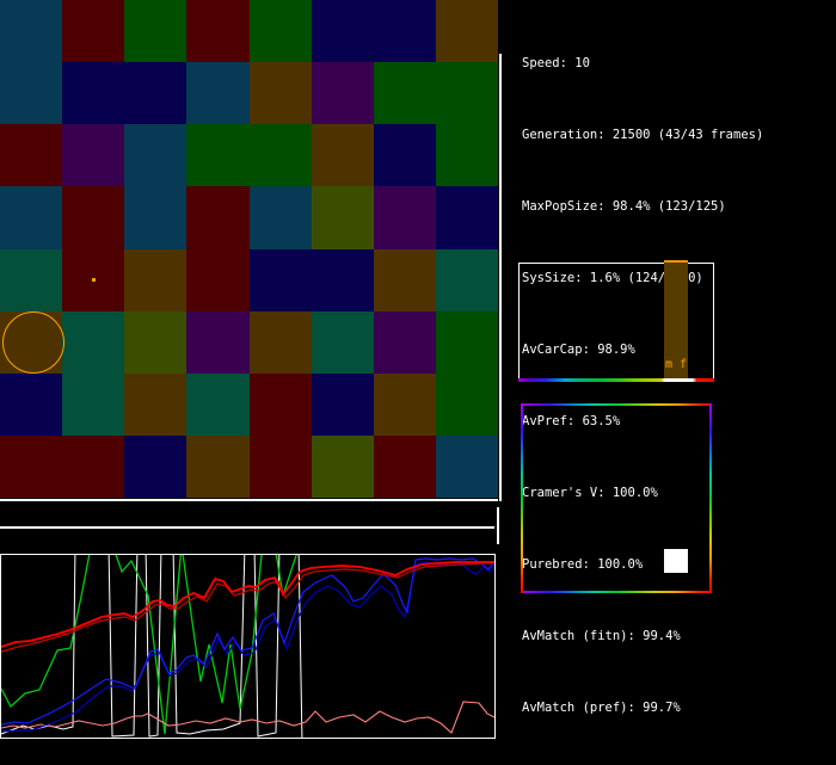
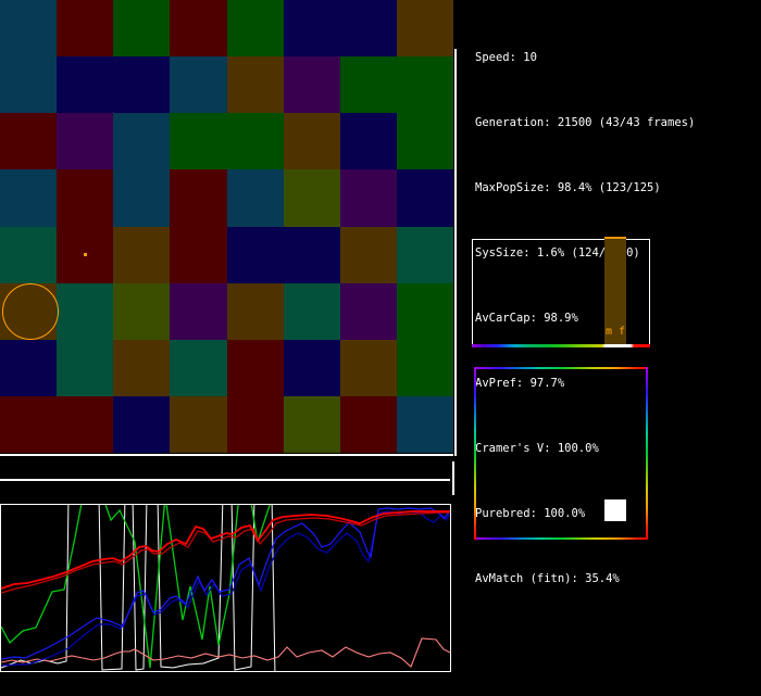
  Speed: 10
  Generation: 21500 (43/43 frames)
  MaxPopSize: 98.4% (123/125)
  SysSize: 1.6% (124/0)
  AvCarCap: 98.9%
- AvPref: 63.5%
+ AvPref: 97.7%
  Cramer's V: 100.0%
  Purebred: 100.0%
- AvMatch (fitn): 99.4%
+ AvMatch (fitn): 35.4%
- AvMatch (pref): 99.7%
  m f
